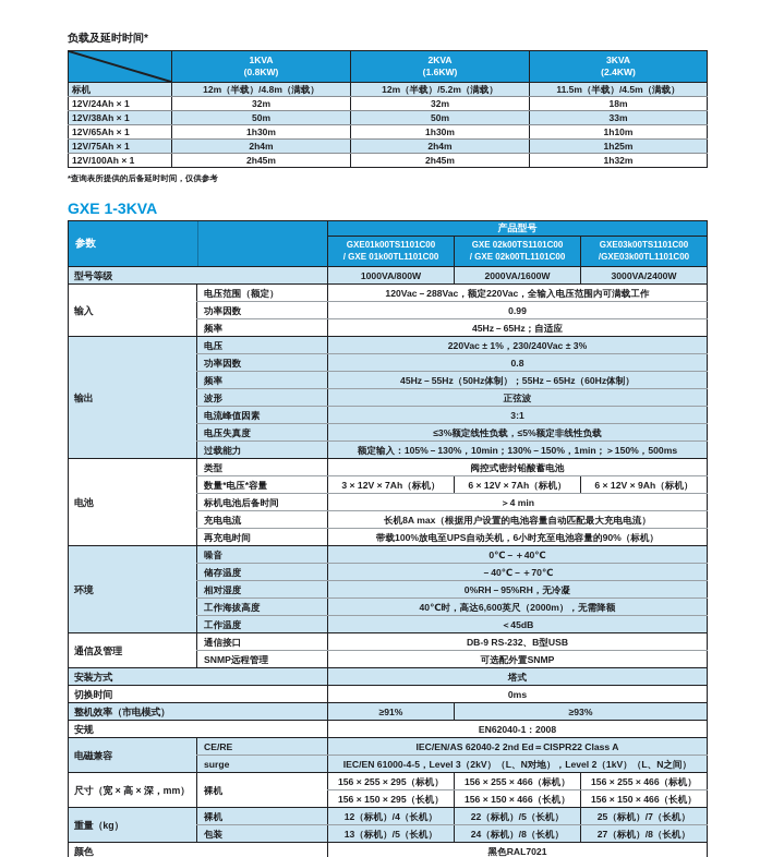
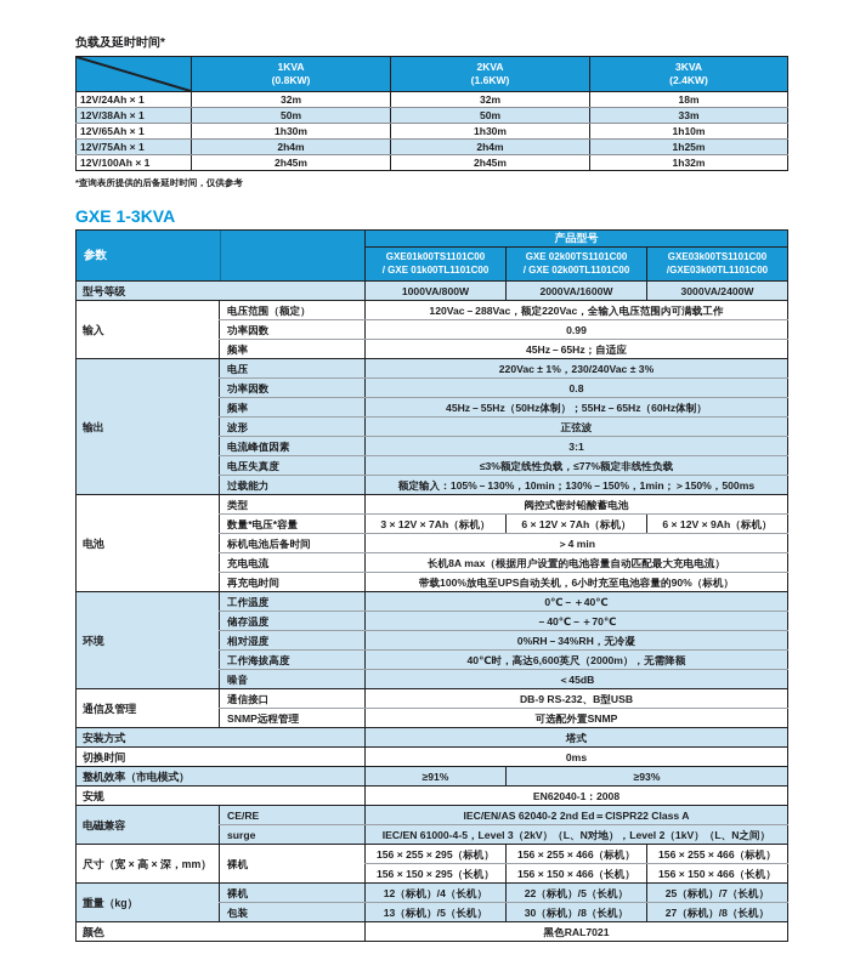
  负载及延时时间*
  	1KVA(0.8KW)	2KVA(1.6KW)	3KVA(2.4KW)
- 标机	12m（半载）/4.8m（满载）	12m（半载）/5.2m（满载）	11.5m（半载）/4.5m（满载）
  12V/24Ah × 1	32m	32m	18m
  12V/38Ah × 1	50m	50m	33m
  12V/65Ah × 1	1h30m	1h30m	1h10m
  12V/75Ah × 1	2h4m	2h4m	1h25m
  12V/100Ah × 1	2h45m	2h45m	1h32m
  *查询表所提供的后备延时时间，仅供参考
  GXE 1-3KVA
  参数	产品型号
  GXE01k00TS1101C00/ GXE 01k00TL1101C00	GXE 02k00TS1101C00/ GXE 02k00TL1101C00	GXE03k00TS1101C00/GXE03k00TL1101C00
  型号等级	1000VA/800W	2000VA/1600W	3000VA/2400W
  输入	电压范围（额定）	120Vac－288Vac，额定220Vac，全输入电压范围内可满载工作
  功率因数	0.99
  频率	45Hz－65Hz；自适应
  输出	电压	220Vac ± 1%，230/240Vac ± 3%
  功率因数	0.8
  频率	45Hz－55Hz（50Hz体制）；55Hz－65Hz（60Hz体制）
  波形	正弦波
  电流峰值因素	3:1
- 电压失真度	≤3%额定线性负载，≤5%额定非线性负载
+ 电压失真度	≤3%额定线性负载，≤77%额定非线性负载
  过载能力	额定输入：105%－130%，10min；130%－150%，1min；＞150%，500ms
  电池	类型	阀控式密封铅酸蓄电池
  数量*电压*容量	3 × 12V × 7Ah（标机）	6 × 12V × 7Ah（标机）	6 × 12V × 9Ah（标机）
  标机电池后备时间	＞4 min
  充电电流	长机8A max（根据用户设置的电池容量自动匹配最大充电电流）
  再充电时间	带载100%放电至UPS自动关机，6小时充至电池容量的90%（标机）
- 环境	噪音	0℃－＋40℃
+ 环境	工作温度	0℃－＋40℃
  储存温度	－40℃－＋70℃
- 相对湿度	0%RH－95%RH，无冷凝
+ 相对湿度	0%RH－34%RH，无冷凝
  工作海拔高度	40℃时，高达6,600英尺（2000m），无需降额
- 工作温度	＜45dB
+ 噪音	＜45dB
  通信及管理	通信接口	DB-9 RS-232、B型USB
  SNMP远程管理	可选配外置SNMP
  安装方式	塔式
  切换时间	0ms
  整机效率（市电模式）	≥91%	≥93%
  安规	EN62040-1：2008
  电磁兼容	CE/RE	IEC/EN/AS 62040-2 2nd Ed＝CISPR22 Class A
  surge	IEC/EN 61000-4-5，Level 3（2kV）（L、N对地），Level 2（1kV）（L、N之间）
  尺寸（宽 × 高 × 深，mm）	裸机	156 × 255 × 295（标机）	156 × 255 × 466（标机）	156 × 255 × 466（标机）
  156 × 150 × 295（长机）	156 × 150 × 466（长机）	156 × 150 × 466（长机）
  重量（kg）	裸机	12（标机）/4（长机）	22（标机）/5（长机）	25（标机）/7（长机）
- 包装	13（标机）/5（长机）	24（标机）/8（长机）	27（标机）/8（长机）
+ 包装	13（标机）/5（长机）	30（标机）/8（长机）	27（标机）/8（长机）
  颜色	黑色RAL7021
